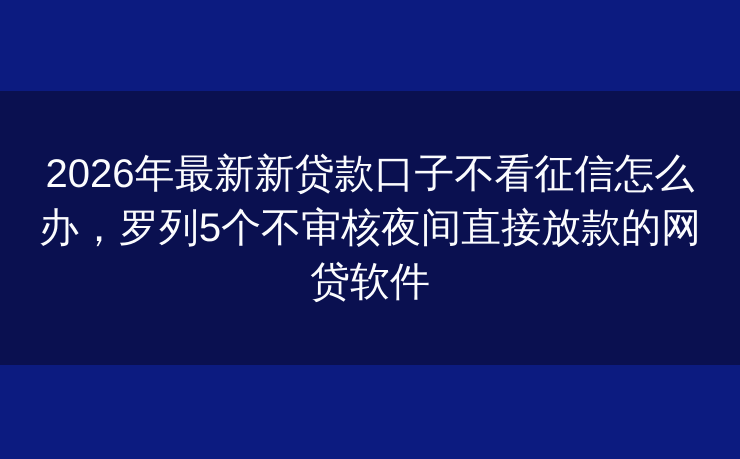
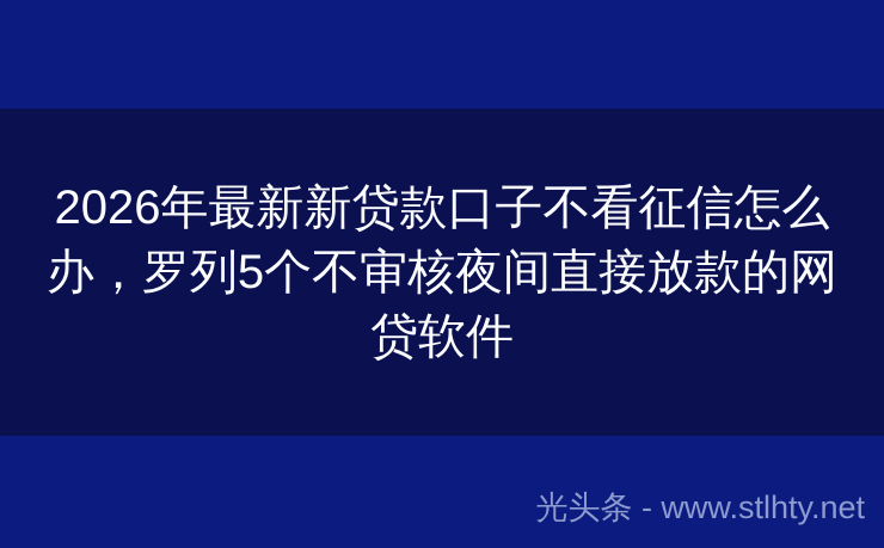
  2026年最新新贷款口子不看征信怎么办，罗列5个不审核夜间直接放款的网贷软件
+ 光头条 - www.stlhty.net
